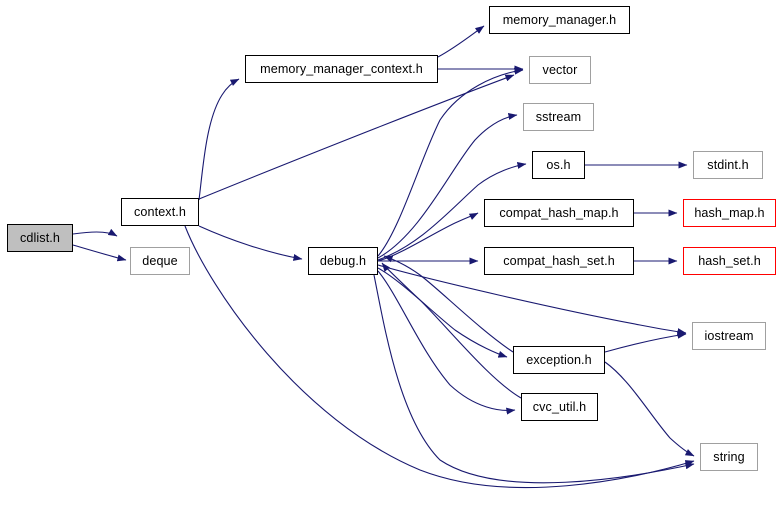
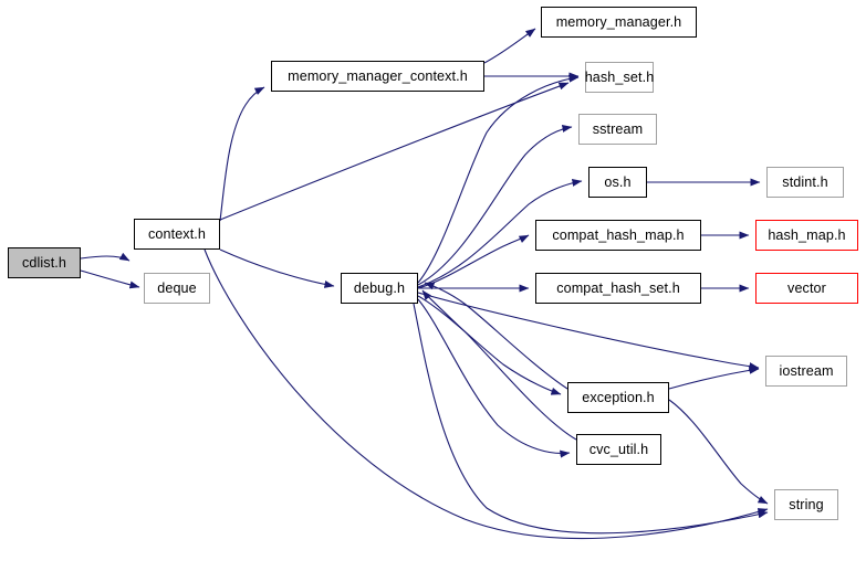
  cdlist.h
  context.h
  deque
  memory_manager_context.h
  memory_manager.h
- vector
+ hash_set.h
  sstream
  debug.h
  os.h
  stdint.h
  compat_hash_map.h
  hash_map.h
  compat_hash_set.h
- hash_set.h
+ vector
  iostream
  exception.h
  cvc_util.h
  string
